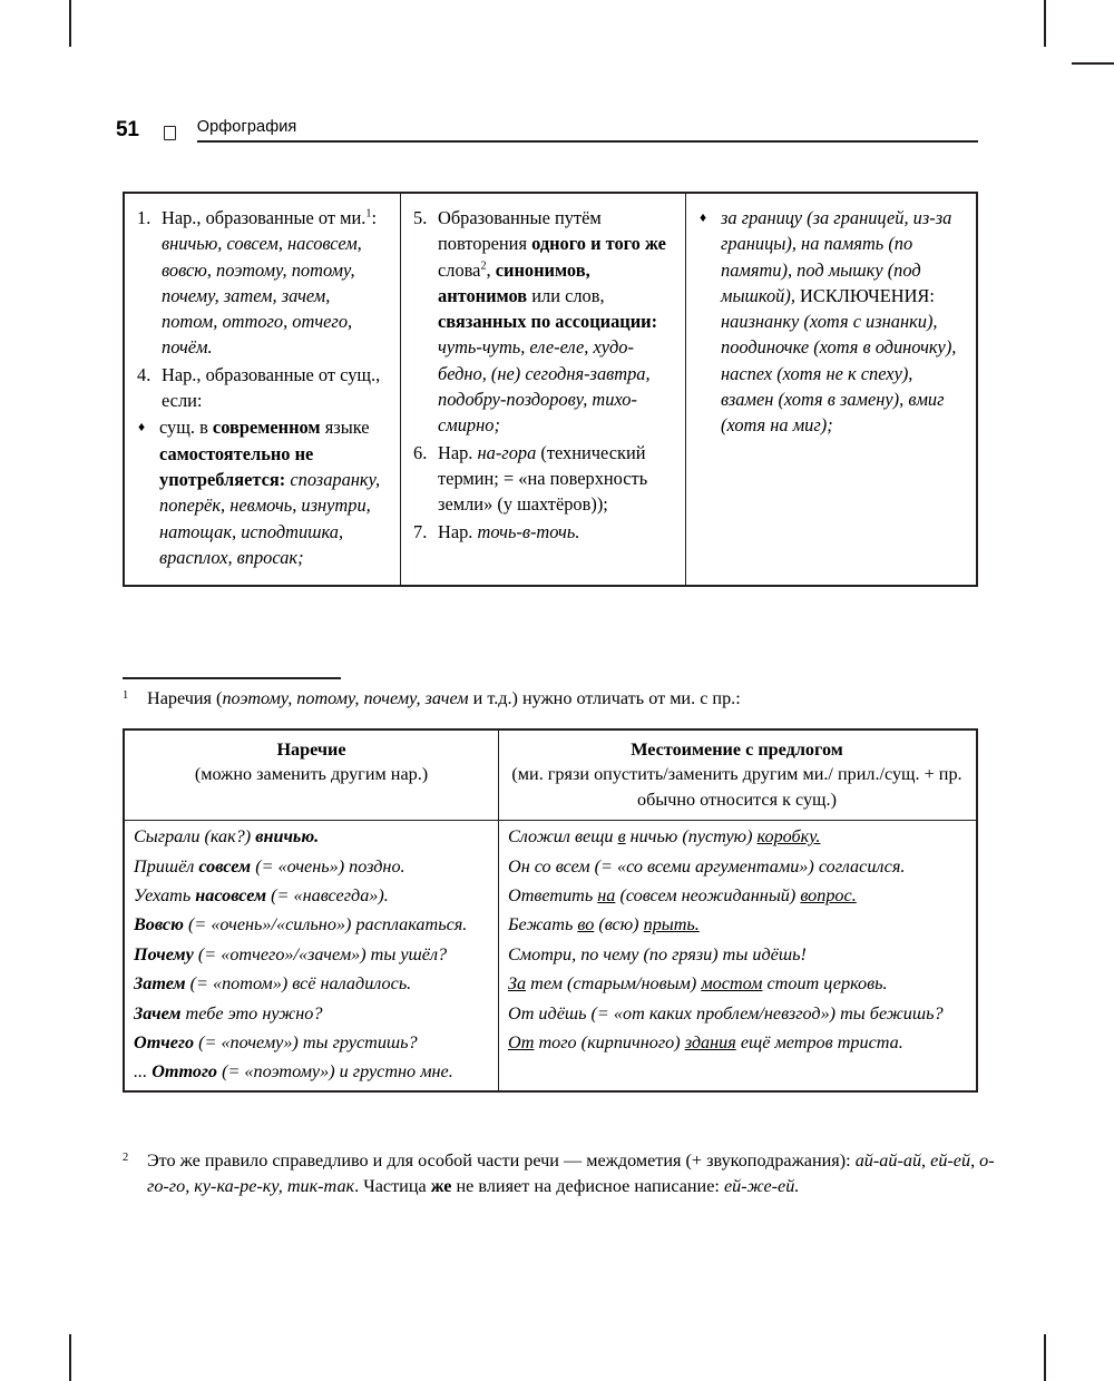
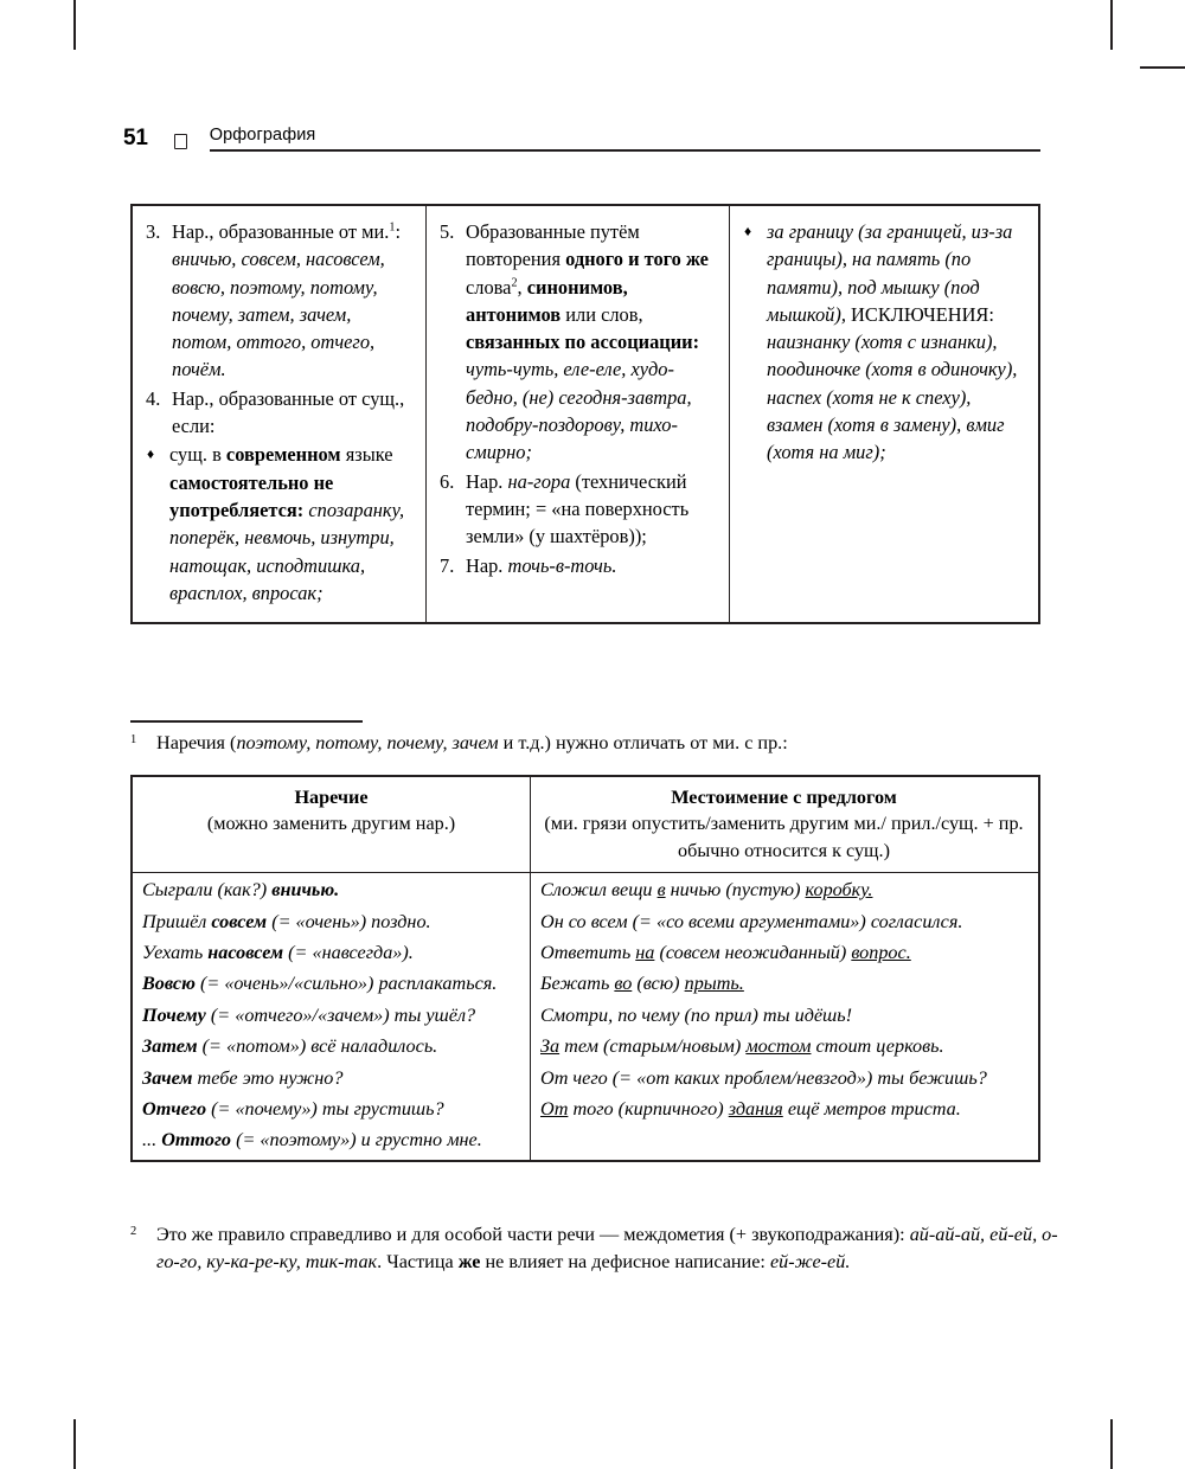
  51
  Орфография
- 1.
+ 3.
  Нар., образованные от ми.1: вничью, совсем, насовсем, вовсю, поэтому, потому, почему, затем, зачем, потом, оттого, отчего, почём.
  4.
  Нар., образованные от сущ., если:
  ♦
  сущ. в современном языке самостоятельно не употребляется: спозаранку, поперёк, невмочь, изнутри, натощак, исподтишка, врасплох, впросак;
  5.
  Образованные путём повторения одного и того же слова2, синонимов, антонимов или слов, связанных по ассоциации: чуть-чуть, еле-еле, худо-бедно, (не) сегодня-завтра, подобру-поздорову, тихо-смирно;
  6.
  Нар. на-гора (технический термин; = «на поверхность земли» (у шахтёров));
  7.
  Нар. точь-в-точь.
  ♦
  за границу (за границей, из-за границы), на память (по памяти), под мышку (под мышкой), ИСКЛЮЧЕНИЯ: наизнанку (хотя с изнанки), поодиночке (хотя в одиночку), наспех (хотя не к спеху), взамен (хотя в замену), вмиг (хотя на миг);
  1
  Наречия (поэтому, потому, почему, зачем и т.д.) нужно отличать от ми. с пр.:
  Наречие
  (можно заменить другим нар.)
  Местоимение с предлогом
  (ми. грязи опустить/заменить другим ми./ прил./сущ. + пр. обычно относится к сущ.)
  Сыграли (как?) вничью.
  Пришёл совсем (= «очень») поздно.
  Уехать насовсем (= «навсегда»).
  Вовсю (= «очень»/«сильно») расплакаться.
  Почему (= «отчего»/«зачем») ты ушёл?
  Затем (= «потом») всё наладилось.
  Зачем тебе это нужно?
  Отчего (= «почему») ты грустишь?
  ... Оттого (= «поэтому») и грустно мне.
  Сложил вещи в ничью (пустую) коробку.
  Он со всем (= «со всеми аргументами») согласился.
  Ответить на (совсем неожиданный) вопрос.
  Бежать во (всю) прыть.
- Смотри, по чему (по грязи) ты идёшь!
+ Смотри, по чему (по прил) ты идёшь!
  За тем (старым/новым) мостом стоит церковь.
- От идёшь (= «от каких проблем/невзгод») ты бежишь?
+ От чего (= «от каких проблем/невзгод») ты бежишь?
  От того (кирпичного) здания ещё метров триста.
  2
  Это же правило справедливо и для особой части речи — междометия (+ звукоподражания): ай-ай-ай, ей-ей, о-го-го, ку-ка-ре-ку, тик-так. Частица же не влияет на дефисное написание: ей-же-ей.
